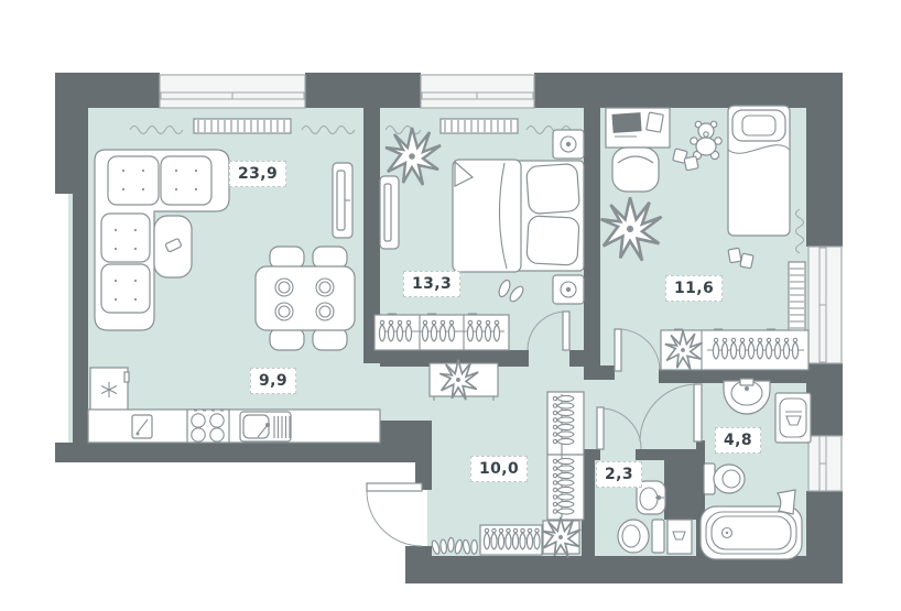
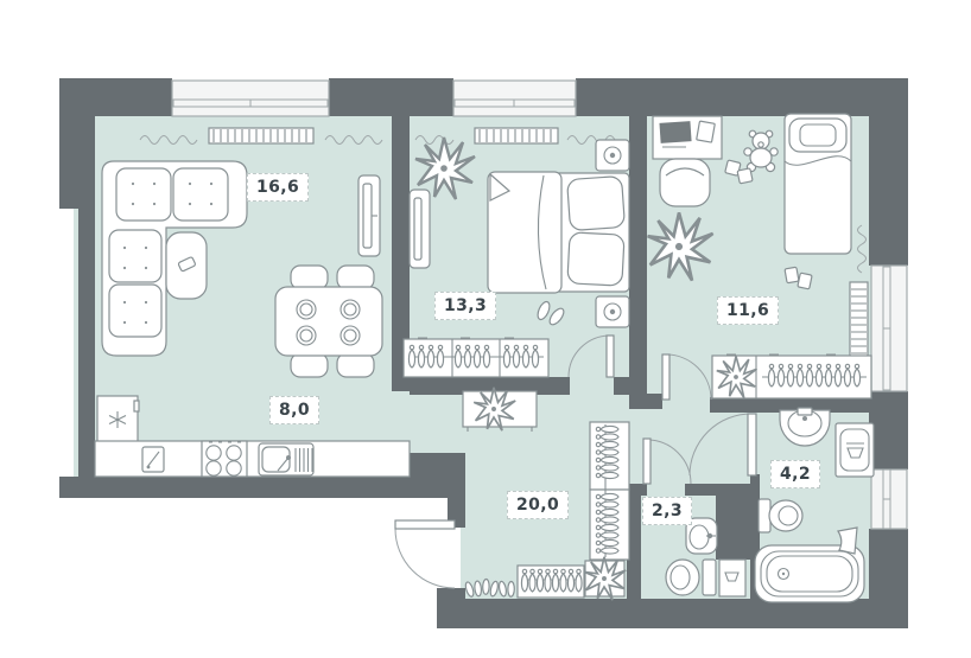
- 23,9
+ 16,6
  13,3
  11,6
- 9,9
+ 8,0
- 10,0
+ 20,0
  2,3
- 4,8
+ 4,2
